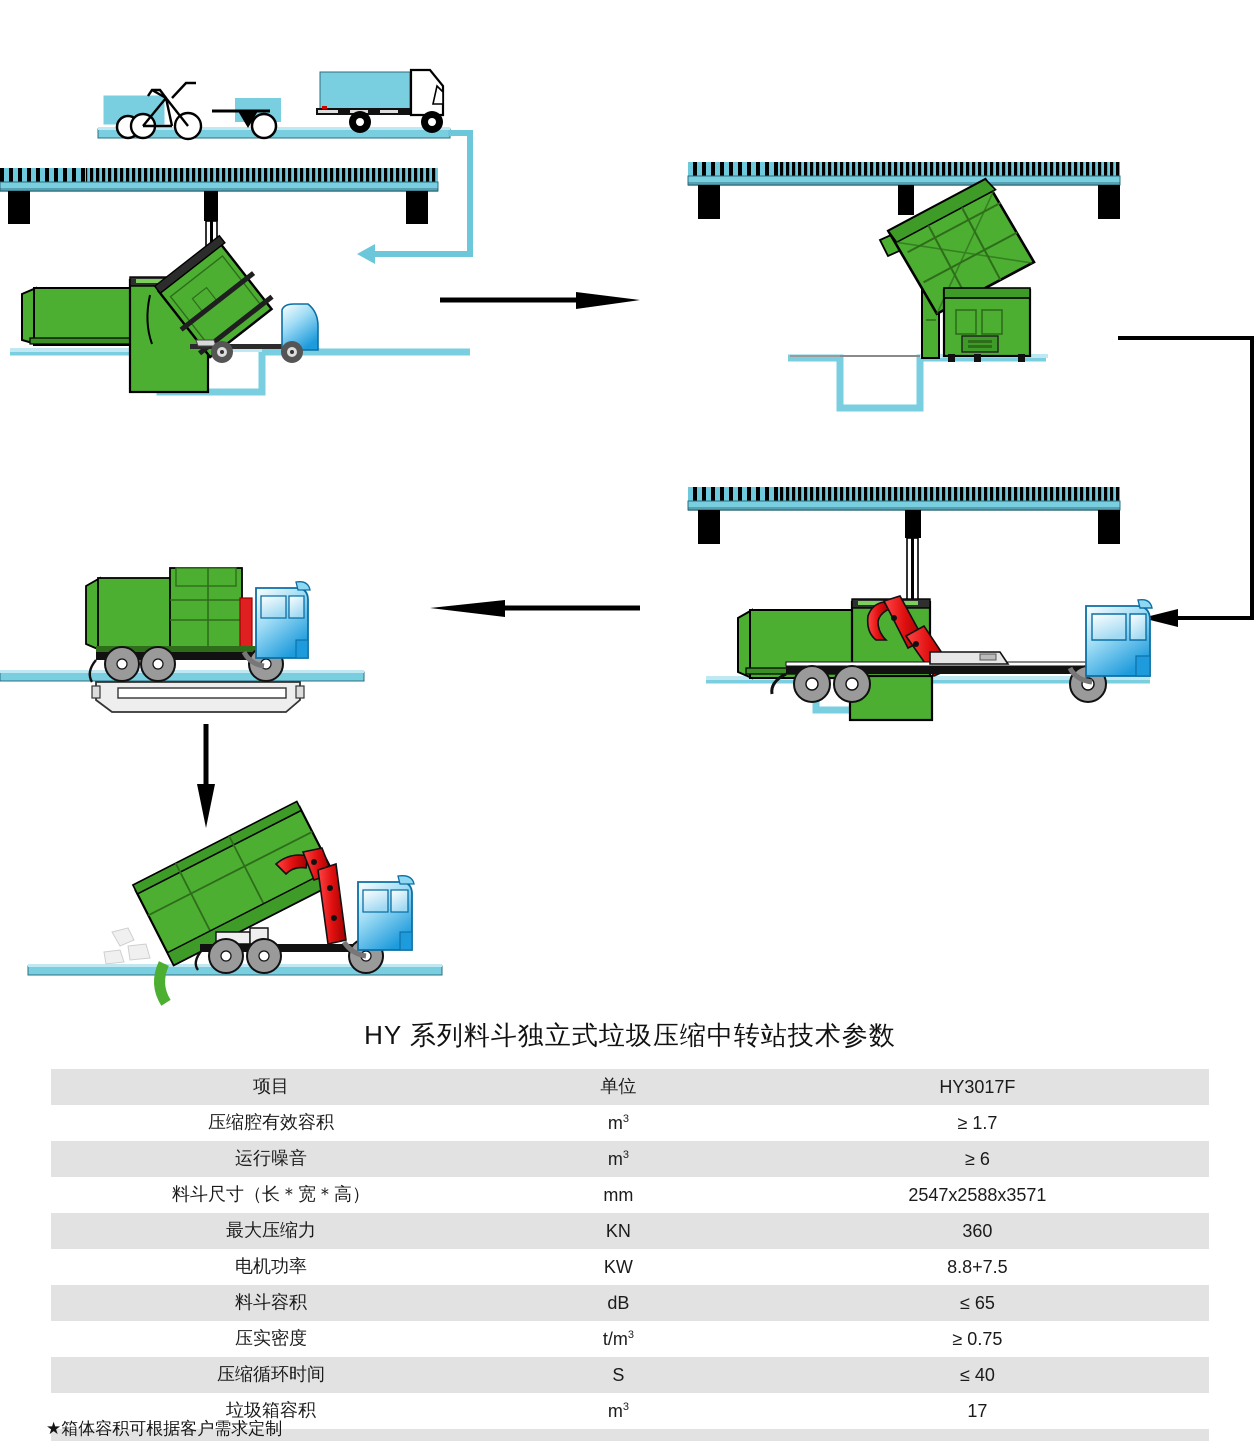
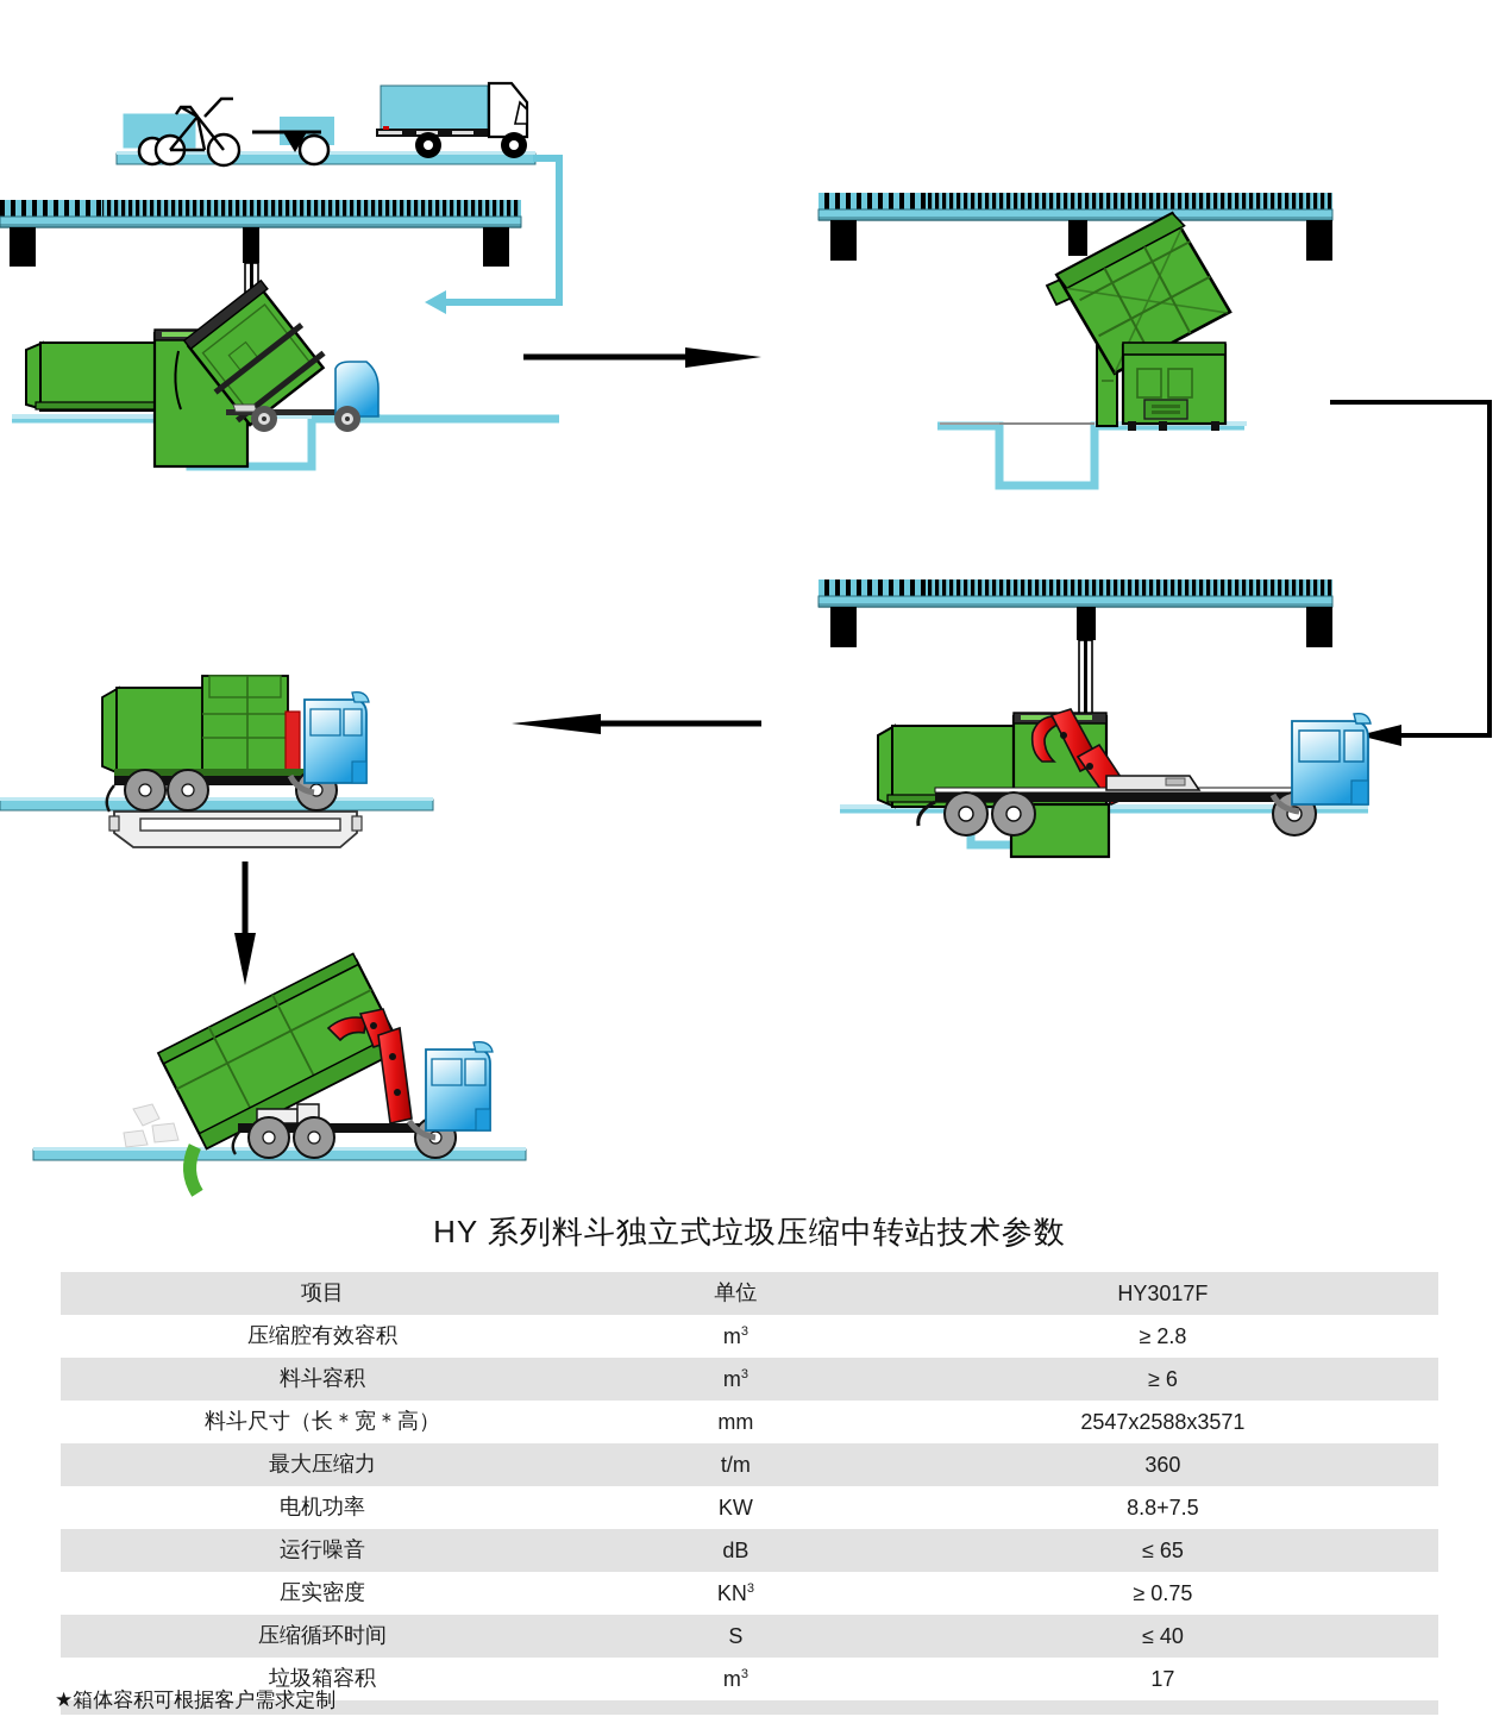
  HY 系列料斗独立式垃圾压缩中转站技术参数
  项目	单位	HY3017F
- 压缩腔有效容积	m3	≥ 1.7
+ 压缩腔有效容积	m3	≥ 2.8
- 运行噪音	m3	≥ 6
+ 料斗容积	m3	≥ 6
  料斗尺寸（长＊宽＊高）	mm	2547x2588x3571
- 最大压缩力	KN	360
+ 最大压缩力	t/m	360
  电机功率	KW	8.8+7.5
- 料斗容积	dB	≤ 65
+ 运行噪音	dB	≤ 65
- 压实密度	t/m3	≥ 0.75
+ 压实密度	KN3	≥ 0.75
  压缩循环时间	S	≤ 40
  垃圾箱容积	m3	17
  ★箱体容积可根据客户需求定制
